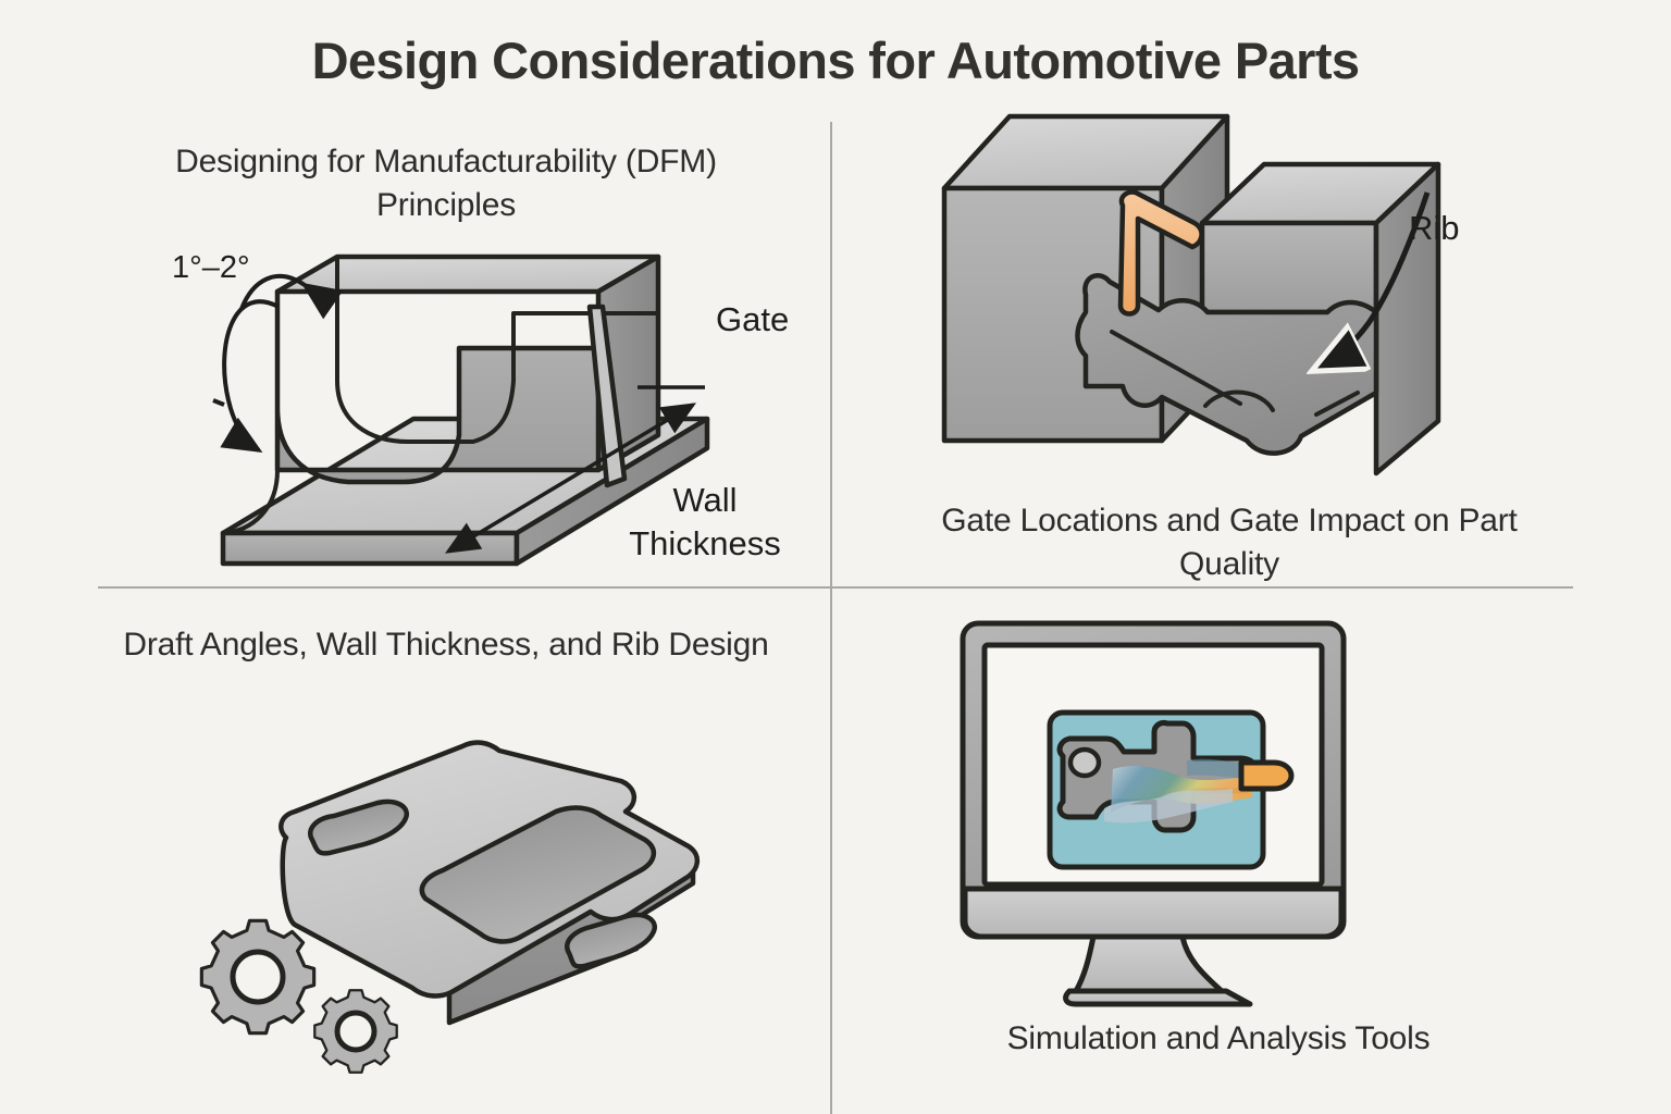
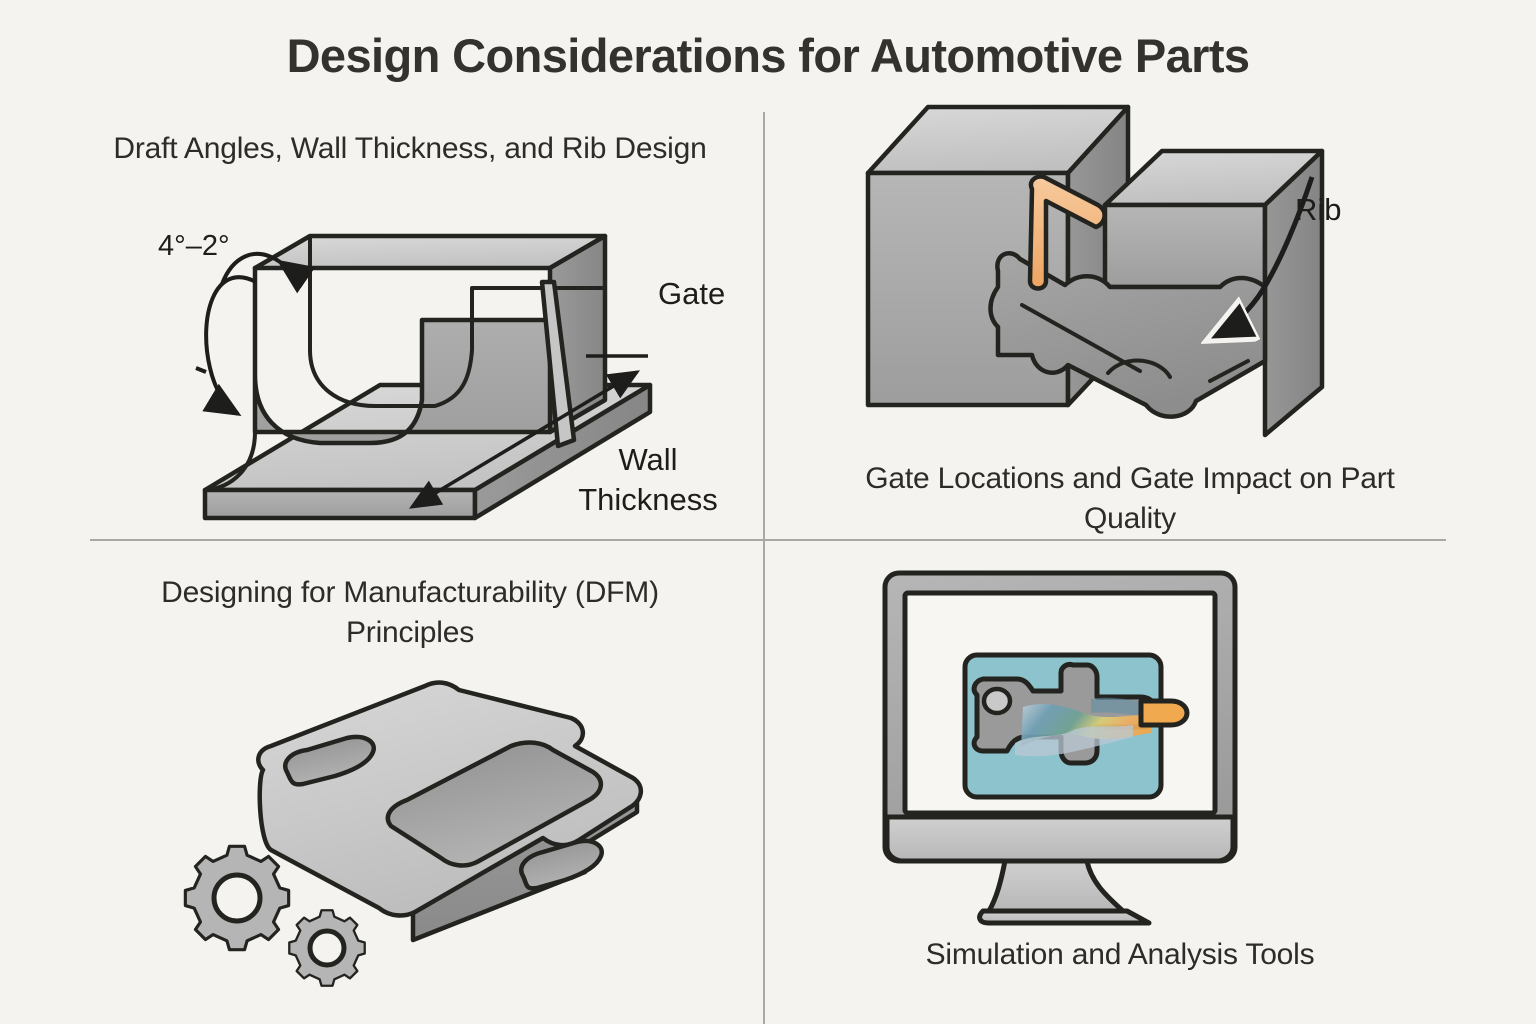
  Design Considerations for Automotive Parts
- 1°–2°
+ 4°–2°
  Gate
  Wall Thickness
- Designing for Manufacturability (DFM) Principles
+ Draft Angles, Wall Thickness, and Rib Design
  Rib
  Gate Locations and Gate Impact on Part Quality
- Draft Angles, Wall Thickness, and Rib Design
+ Designing for Manufacturability (DFM) Principles
  Simulation and Analysis Tools
